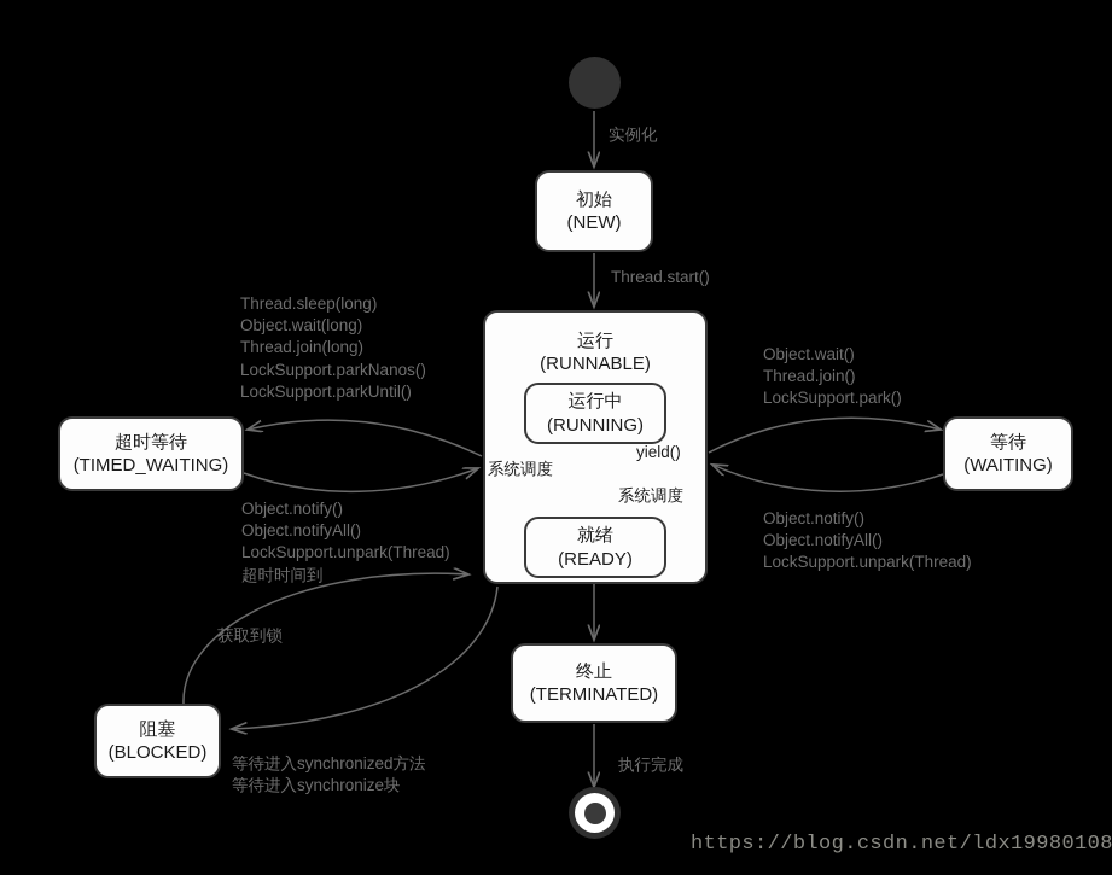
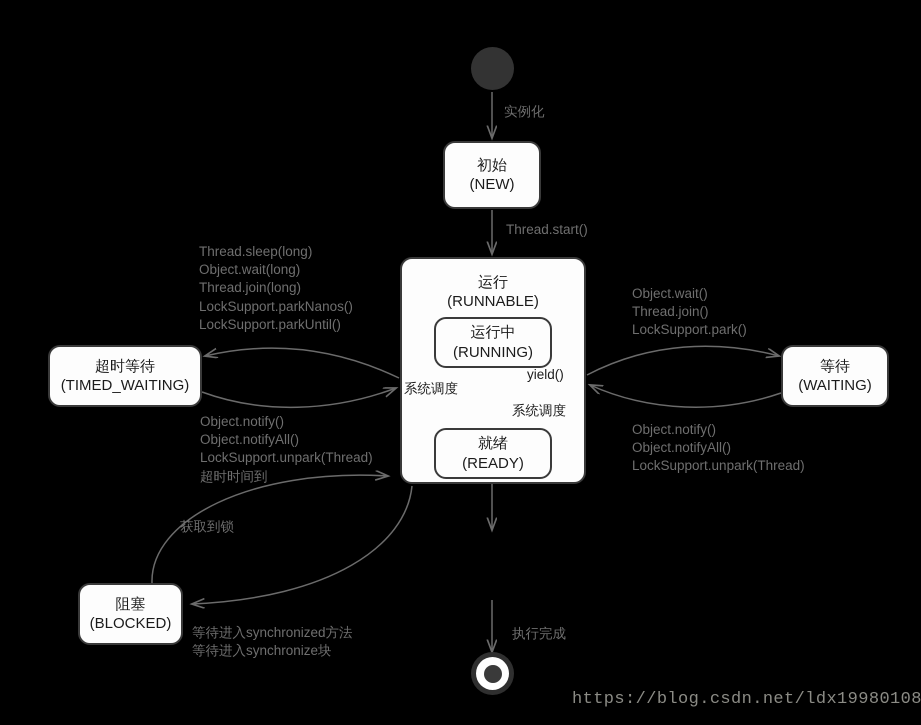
  初始
  (NEW)
  运行
  (RUNNABLE)
  运行中
  (RUNNING)
  就绪
  (READY)
  超时等待
  (TIMED_WAITING)
  等待
  (WAITING)
  阻塞
  (BLOCKED)
- 终止
- (TERMINATED)
  实例化
  Thread.start()
  Thread.sleep(long)
  Object.wait(long)
  Thread.join(long)
  LockSupport.parkNanos()
  LockSupport.parkUntil()
  Object.notify()
  Object.notifyAll()
  LockSupport.unpark(Thread)
  超时时间到
  Object.wait()
  Thread.join()
  LockSupport.park()
  Object.notify()
  Object.notifyAll()
  LockSupport.unpark(Thread)
  获取到锁
  等待进入synchronized方法
  等待进入synchronize块
  执行完成
  系统调度
  系统调度
  yield()
  https://blog.csdn.net/ldx19980108
